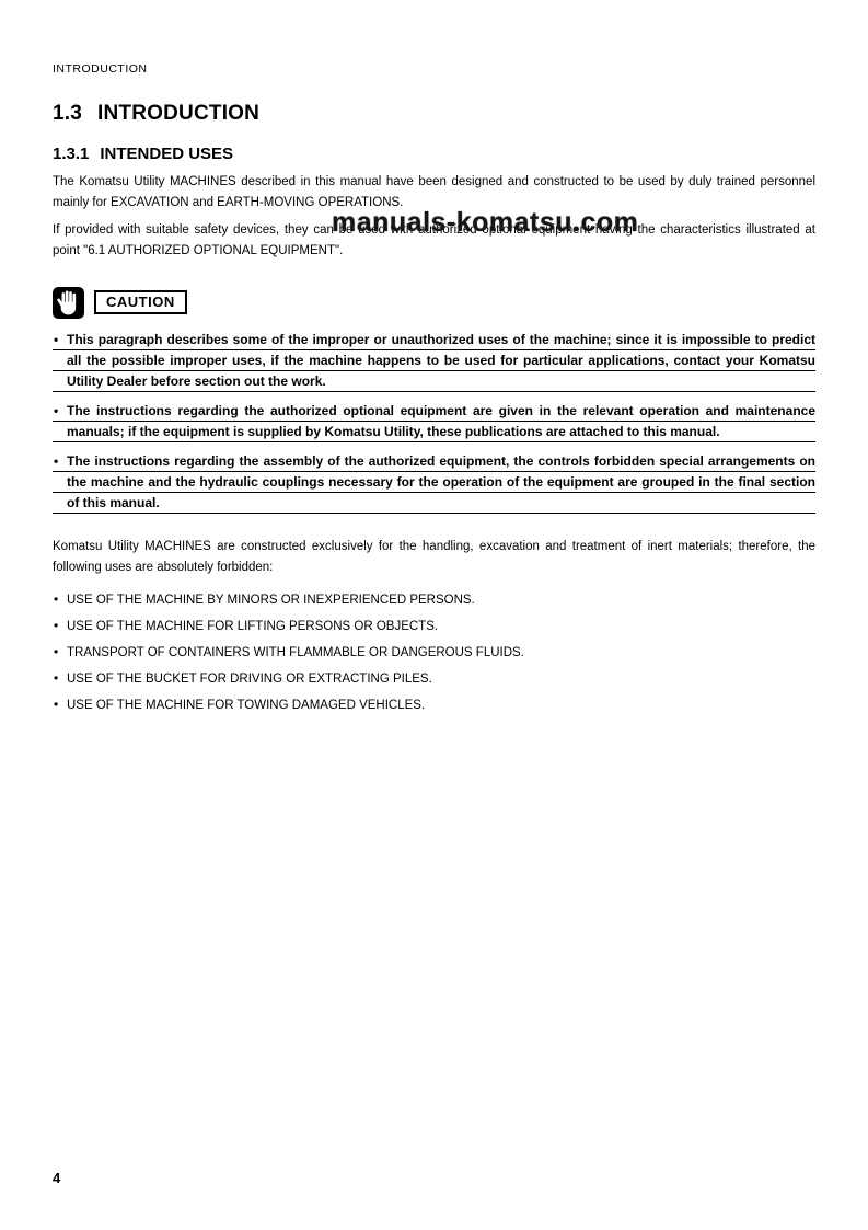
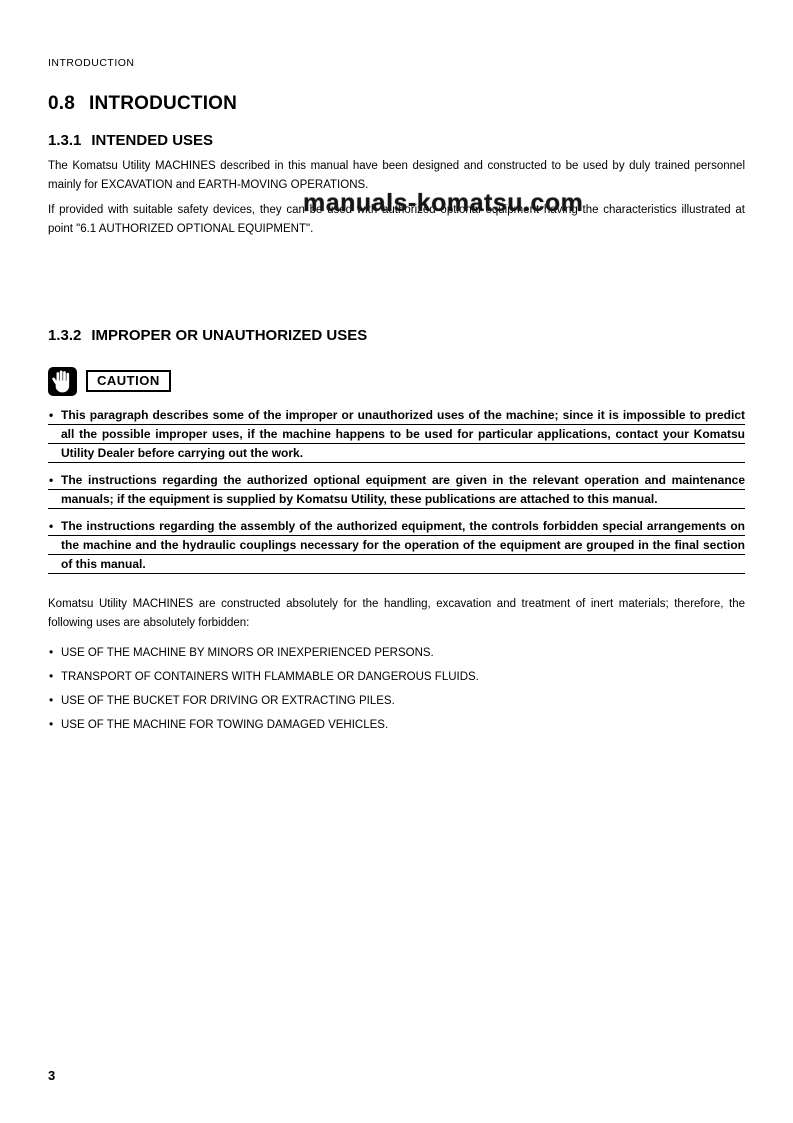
  INTRODUCTION
- 1.3 INTRODUCTION
+ 0.8 INTRODUCTION
  1.3.1 INTENDED USES
  The Komatsu Utility MACHINES described in this manual have been designed and constructed to be used by duly trained personnel mainly for EXCAVATION and EARTH-MOVING OPERATIONS.
  If provided with suitable safety devices, they can be used with authorized optional equipment having the characteristics illustrated at point "6.1 AUTHORIZED OPTIONAL EQUIPMENT".
  manuals-komatsu.com
+ 1.3.2 IMPROPER OR UNAUTHORIZED USES
  CAUTION
- This paragraph describes some of the improper or unauthorized uses of the machine; since it is impossible to predict all the possible improper uses, if the machine happens to be used for particular applications, contact your Komatsu Utility Dealer before section out the work.
+ This paragraph describes some of the improper or unauthorized uses of the machine; since it is impossible to predict all the possible improper uses, if the machine happens to be used for particular applications, contact your Komatsu Utility Dealer before carrying out the work.
  The instructions regarding the authorized optional equipment are given in the relevant operation and maintenance manuals; if the equipment is supplied by Komatsu Utility, these publications are attached to this manual.
  The instructions regarding the assembly of the authorized equipment, the controls forbidden special arrangements on the machine and the hydraulic couplings necessary for the operation of the equipment are grouped in the final section of this manual.
- Komatsu Utility MACHINES are constructed exclusively for the handling, excavation and treatment of inert materials; therefore, the following uses are absolutely forbidden:
+ Komatsu Utility MACHINES are constructed absolutely for the handling, excavation and treatment of inert materials; therefore, the following uses are absolutely forbidden:
  USE OF THE MACHINE BY MINORS OR INEXPERIENCED PERSONS.
- USE OF THE MACHINE FOR LIFTING PERSONS OR OBJECTS.
  TRANSPORT OF CONTAINERS WITH FLAMMABLE OR DANGEROUS FLUIDS.
  USE OF THE BUCKET FOR DRIVING OR EXTRACTING PILES.
  USE OF THE MACHINE FOR TOWING DAMAGED VEHICLES.
- 4
+ 3
